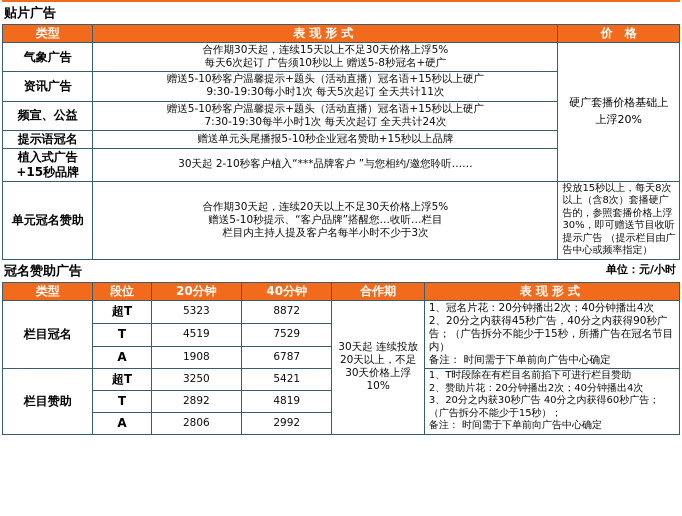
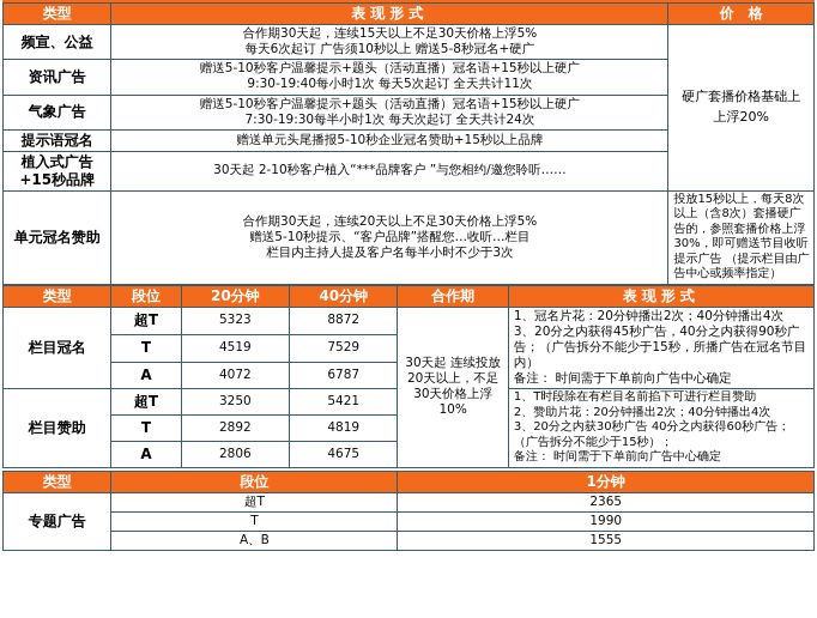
- 贴片广告
  类型	表现形式	价 格
- 气象广告	合作期30天起，连续15天以上不足30天价格上浮5% 每天6次起订 广告须10秒以上 赠送5-8秒冠名+硬广	硬广套播价格基础上 上浮20%
+ 频宣、公益	合作期30天起，连续15天以上不足30天价格上浮5% 每天6次起订 广告须10秒以上 赠送5-8秒冠名+硬广	硬广套播价格基础上 上浮20%
- 资讯广告	赠送5-10秒客户温馨提示+题头（活动直播）冠名语+15秒以上硬广 9:30-19:30每小时1次 每天5次起订 全天共计11次
+ 资讯广告	赠送5-10秒客户温馨提示+题头（活动直播）冠名语+15秒以上硬广 9:30-19:40每小时1次 每天5次起订 全天共计11次
- 频宣、公益	赠送5-10秒客户温馨提示+题头（活动直播）冠名语+15秒以上硬广 7:30-19:30每半小时1次 每天次起订 全天共计24次
+ 气象广告	赠送5-10秒客户温馨提示+题头（活动直播）冠名语+15秒以上硬广 7:30-19:30每半小时1次 每天次起订 全天共计24次
  提示语冠名	赠送单元头尾播报5-10秒企业冠名赞助+15秒以上品牌
  植入式广告 +15秒品牌	30天起 2-10秒客户植入“***品牌客户 ”与您相约/邀您聆听……
  单元冠名赞助	合作期30天起，连续20天以上不足30天价格上浮5% 赠送5-10秒提示、“客户品牌”搭醒您…收听…栏目 栏目内主持人提及客户名每半小时不少于3次	投放15秒以上，每天8次以上（含8次）套播硬广告的，参照套播价格上浮30%，即可赠送节目收听提示广告 （提示栏目由广告中心或频率指定）
- 冠名赞助广告
- 单位：元/小时
  类型	段位	20分钟	40分钟	合作期	表现形式
- 栏目冠名	超T	5323	8872	30天起 连续投放20天以上，不足30天价格上浮10%	1、冠名片花：20分钟播出2次；40分钟播出4次 2、20分之内获得45秒广告，40分之内获得90秒广告；（广告拆分不能少于15秒，所播广告在冠名节目内） 备注： 时间需于下单前向广告中心确定
+ 栏目冠名	超T	5323	8872	30天起 连续投放20天以上，不足30天价格上浮10%	1、冠名片花：20分钟播出2次；40分钟播出4次 3、20分之内获得45秒广告，40分之内获得90秒广告；（广告拆分不能少于15秒，所播广告在冠名节目内） 备注： 时间需于下单前向广告中心确定
  T	4519	7529
- A	1908	6787
+ A	4072	6787
  栏目赞助	超T	3250	5421	1、T时段除在有栏目名前掐下可进行栏目赞助 2、赞助片花：20分钟播出2次；40分钟播出4次 3、20分之内获30秒广告 40分之内获得60秒广告；（广告拆分不能少于15秒）； 备注： 时间需于下单前向广告中心确定
  T	2892	4819
- A	2806	2992
+ A	2806	4675
+ 类型	段位	1分钟
+ 专题广告	超T	2365
+ T	1990
+ A、B	1555
